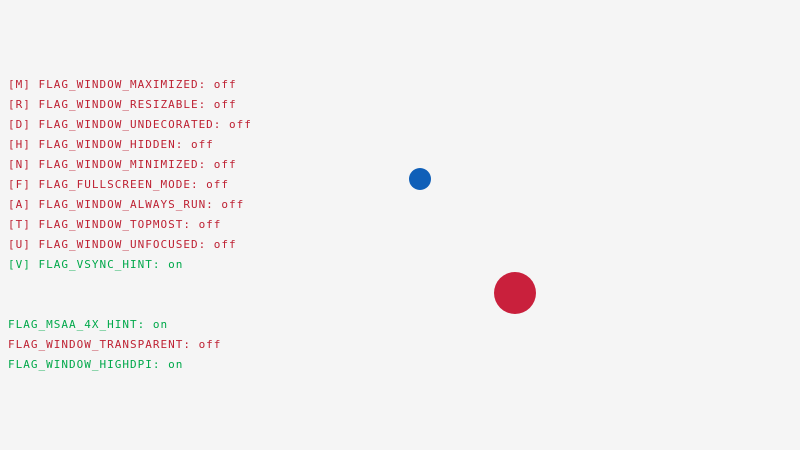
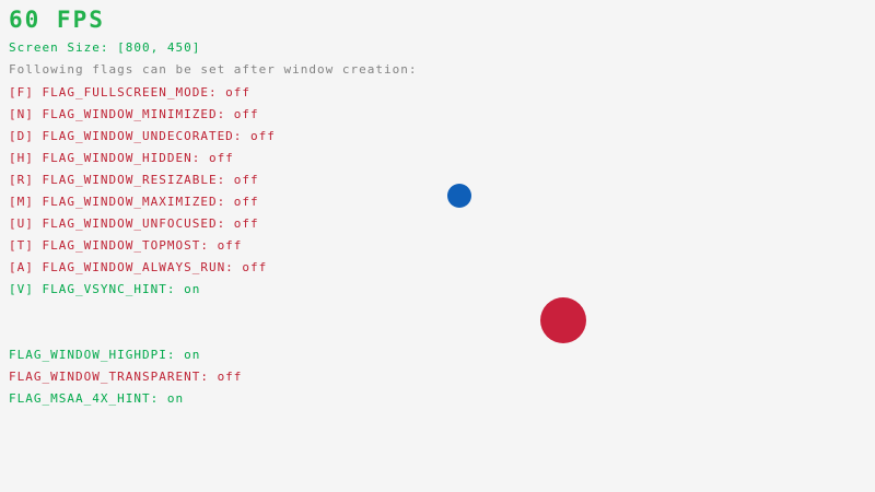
+ 60 FPS
+ Screen Size: [800, 450]
+ Following flags can be set after window creation:
- [M] FLAG_WINDOW_MAXIMIZED: off
+ [F] FLAG_FULLSCREEN_MODE: off
- [R] FLAG_WINDOW_RESIZABLE: off
+ [N] FLAG_WINDOW_MINIMIZED: off
  [D] FLAG_WINDOW_UNDECORATED: off
  [H] FLAG_WINDOW_HIDDEN: off
- [N] FLAG_WINDOW_MINIMIZED: off
+ [R] FLAG_WINDOW_RESIZABLE: off
- [F] FLAG_FULLSCREEN_MODE: off
+ [M] FLAG_WINDOW_MAXIMIZED: off
- [A] FLAG_WINDOW_ALWAYS_RUN: off
+ [U] FLAG_WINDOW_UNFOCUSED: off
  [T] FLAG_WINDOW_TOPMOST: off
- [U] FLAG_WINDOW_UNFOCUSED: off
+ [A] FLAG_WINDOW_ALWAYS_RUN: off
  [V] FLAG_VSYNC_HINT: on
- FLAG_MSAA_4X_HINT: on
+ FLAG_WINDOW_HIGHDPI: on
  FLAG_WINDOW_TRANSPARENT: off
- FLAG_WINDOW_HIGHDPI: on
+ FLAG_MSAA_4X_HINT: on
